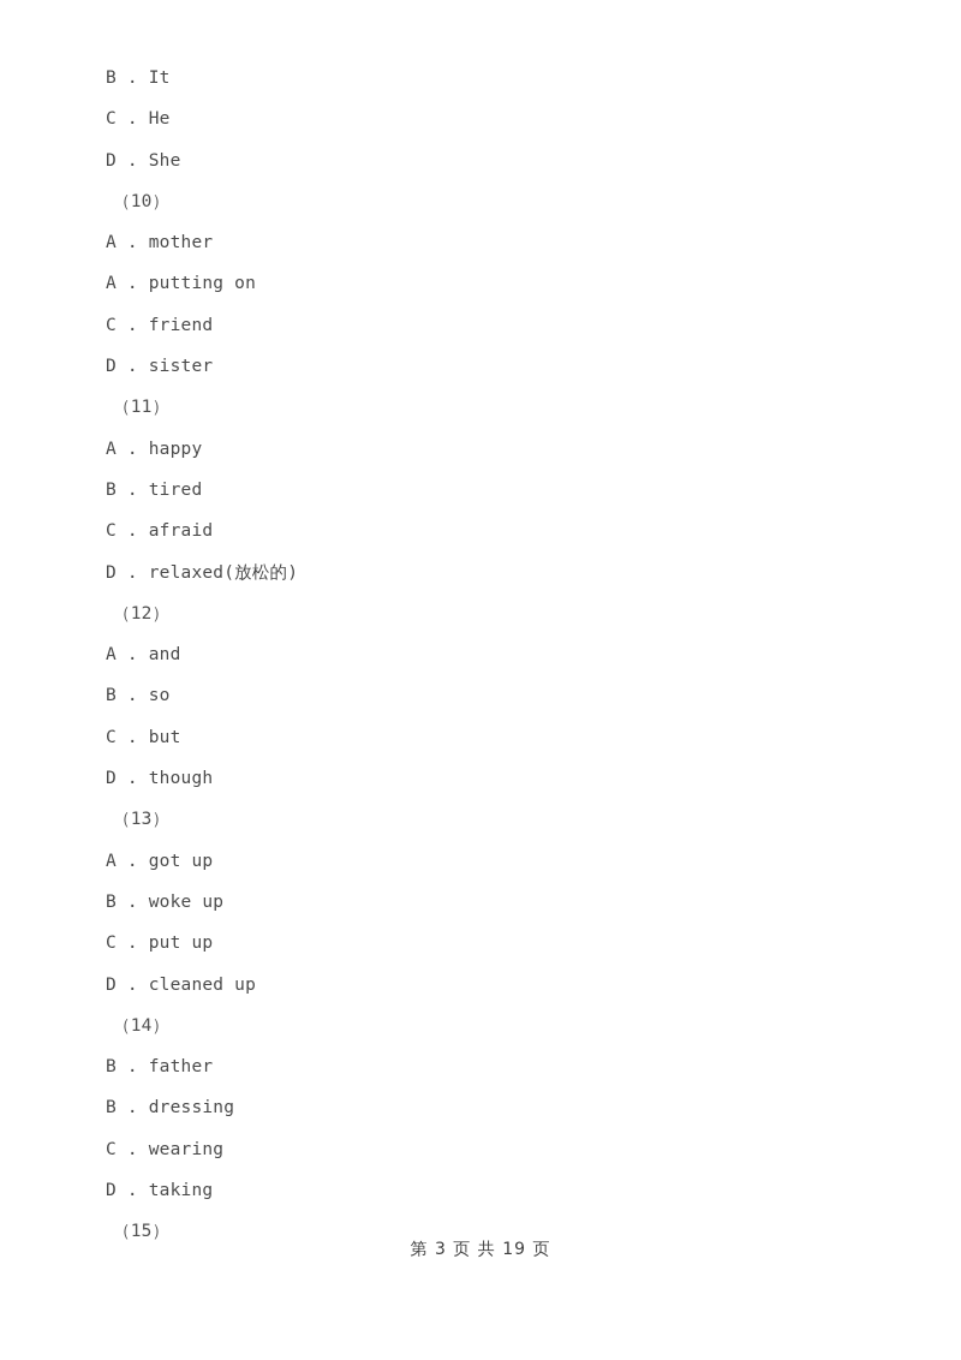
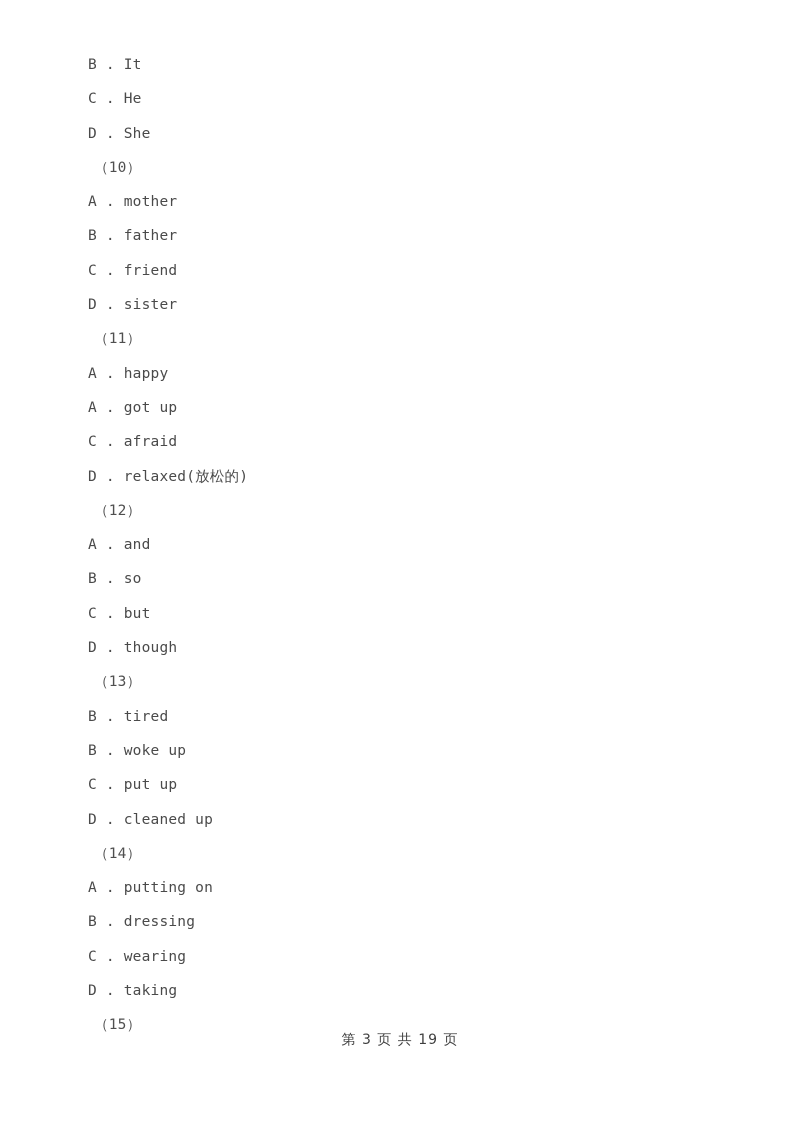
  B . It
  C . He
  D . She
  （10）
  A . mother
- A . putting on
+ B . father
  C . friend
  D . sister
  （11）
  A . happy
- B . tired
+ A . got up
  C . afraid
  D . relaxed(放松的)
  （12）
  A . and
  B . so
  C . but
  D . though
  （13）
- A . got up
+ B . tired
  B . woke up
  C . put up
  D . cleaned up
  （14）
- B . father
+ A . putting on
  B . dressing
  C . wearing
  D . taking
  （15）
  第 3 页 共 19 页
